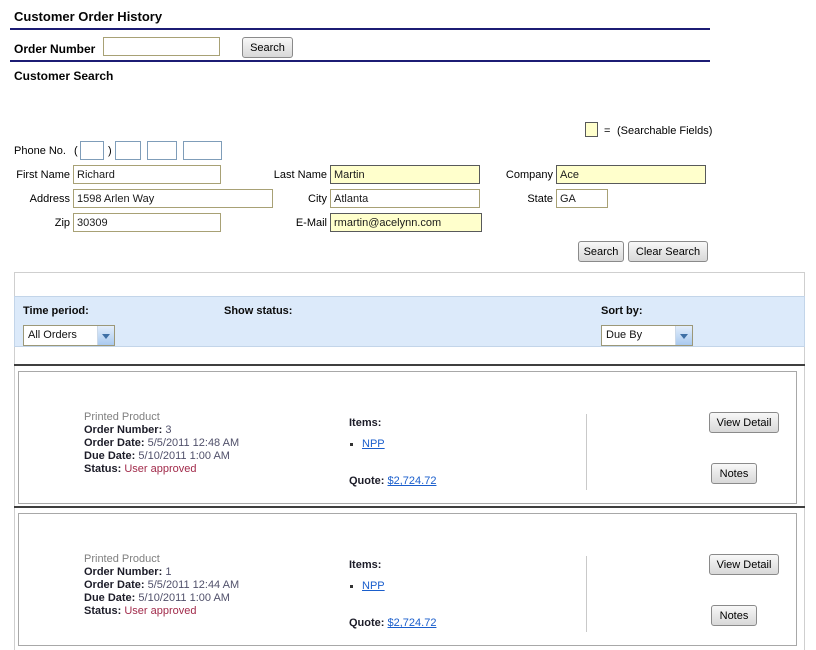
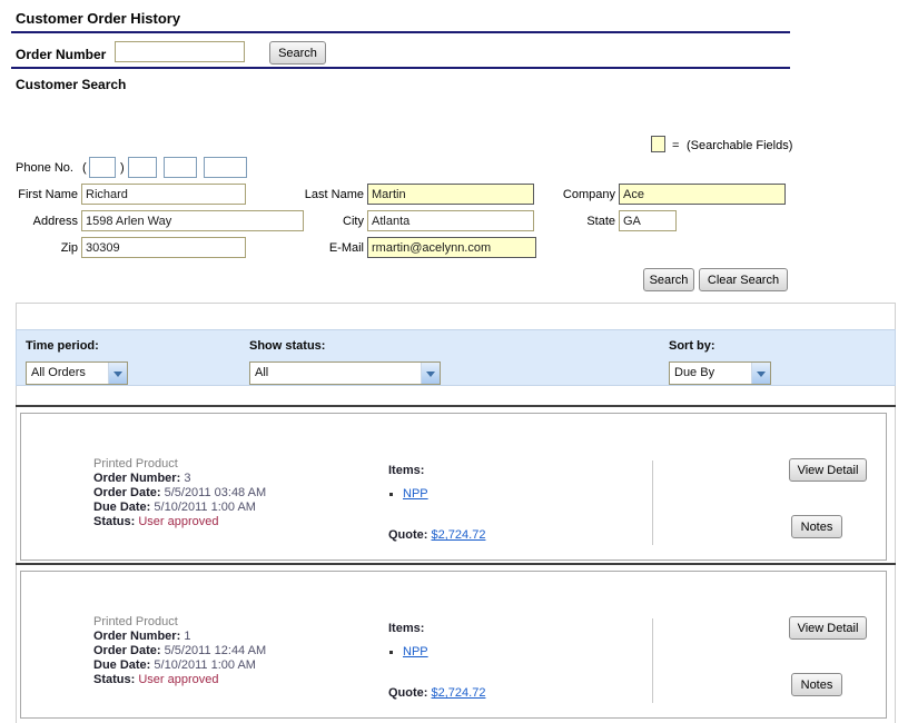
  Customer Order History
  Order Number
  Search
  Customer Search
  =
  (Searchable Fields)
  Phone No.
  (
  )
  First Name
  Richard
  Last Name
  Martin
  Company
  Ace
  Address
  1598 Arlen Way
  City
  Atlanta
  State
  GA
  Zip
  30309
  E-Mail
  rmartin@acelynn.com
  Search
  Clear Search
  Time period:
  All Orders
  Show status:
+ All
  Sort by:
  Due By
  Printed Product
  Order Number: 3
- Order Date: 5/5/2011 12:48 AM
+ Order Date: 5/5/2011 03:48 AM
  Due Date: 5/10/2011 1:00 AM
  Status: User approved
  Items:
  NPP
  Quote: $2,724.72
  View Detail
  Notes
  Printed Product
  Order Number: 1
  Order Date: 5/5/2011 12:44 AM
  Due Date: 5/10/2011 1:00 AM
  Status: User approved
  Items:
  NPP
  Quote: $2,724.72
  View Detail
  Notes
